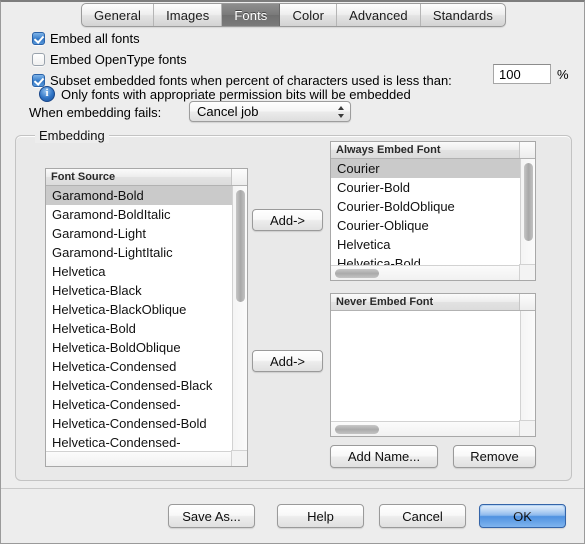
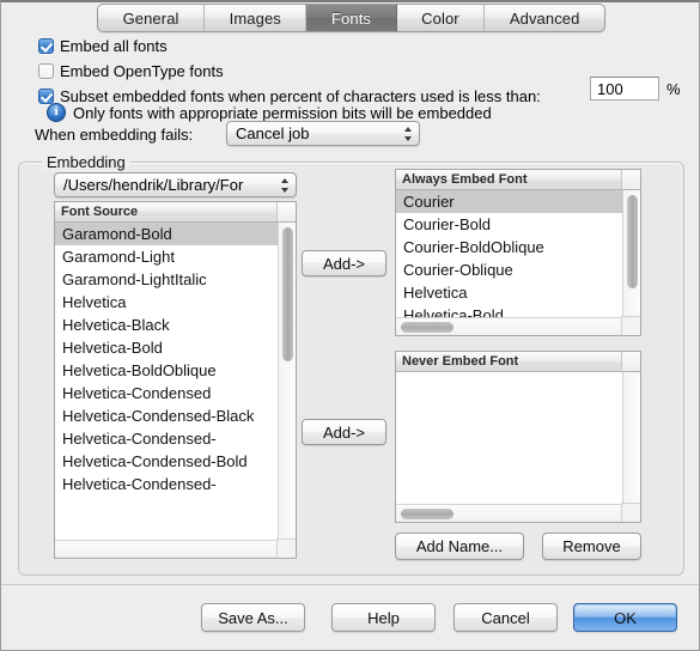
  General
  Images
  Fonts
  Color
  Advanced
- Standards
  Embed all fonts
  Embed OpenType fonts
  Subset embedded fonts when percent of characters used is less than:
  100
  %
  Only fonts with appropriate permission bits will be embedded
  When embedding fails:
  Cancel job
  Embedding
+ /Users/hendrik/Library/For
  Font Source
  Garamond-Bold
- Garamond-BoldItalic
  Garamond-Light
  Garamond-LightItalic
  Helvetica
  Helvetica-Black
- Helvetica-BlackOblique
  Helvetica-Bold
  Helvetica-BoldOblique
  Helvetica-Condensed
  Helvetica-Condensed-Black
  Helvetica-Condensed-
  Helvetica-Condensed-Bold
  Helvetica-Condensed-
  Add->
  Add->
  Always Embed Font
  Courier
  Courier-Bold
  Courier-BoldOblique
  Courier-Oblique
  Helvetica
  Helvetica-Bold
  Never Embed Font
  Add Name...
  Remove
  Save As...
  Help
  Cancel
  OK
